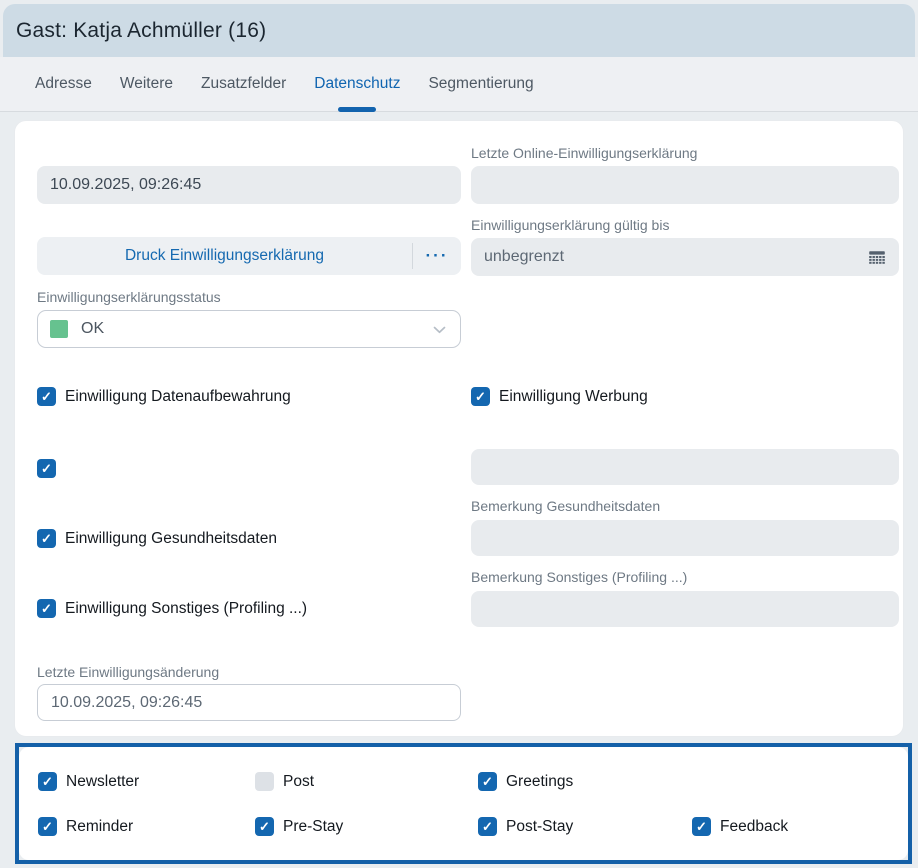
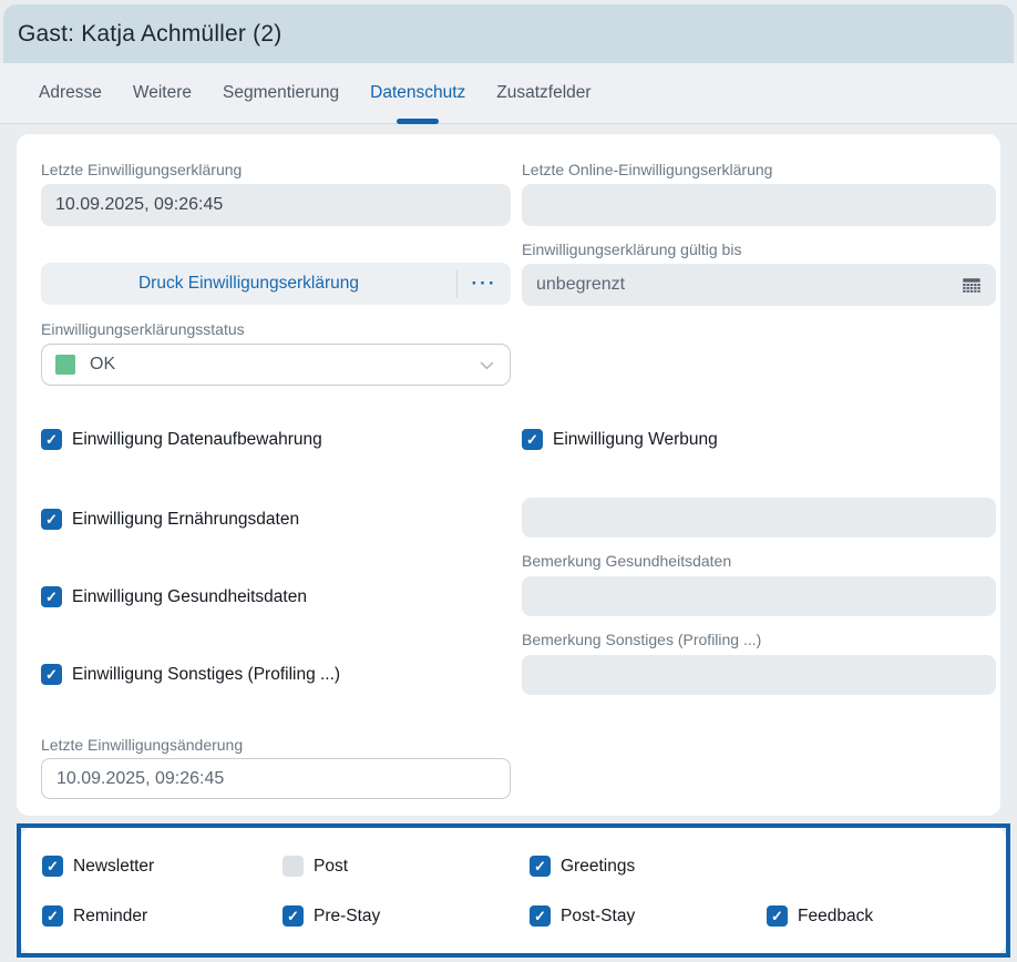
- Gast: Katja Achmüller (16)
+ Gast: Katja Achmüller (2)
  Adresse
  Weitere
- Zusatzfelder
+ Segmentierung
  Datenschutz
- Segmentierung
+ Zusatzfelder
+ Letzte Einwilligungserklärung
  10.09.2025, 09:26:45
  Letzte Online-Einwilligungserklärung
  Druck Einwilligungserklärung
  ···
  Einwilligungserklärung gültig bis
  unbegrenzt
  Einwilligungserklärungsstatus
  OK
  Einwilligung Datenaufbewahrung
+ Einwilligung Ernährungsdaten
  Einwilligung Gesundheitsdaten
  Einwilligung Sonstiges (Profiling ...)
  Einwilligung Werbung
  Bemerkung Gesundheitsdaten
  Bemerkung Sonstiges (Profiling ...)
  Letzte Einwilligungsänderung
  10.09.2025, 09:26:45
  Newsletter
  Post
  Greetings
  Reminder
  Pre-Stay
  Post-Stay
  Feedback
